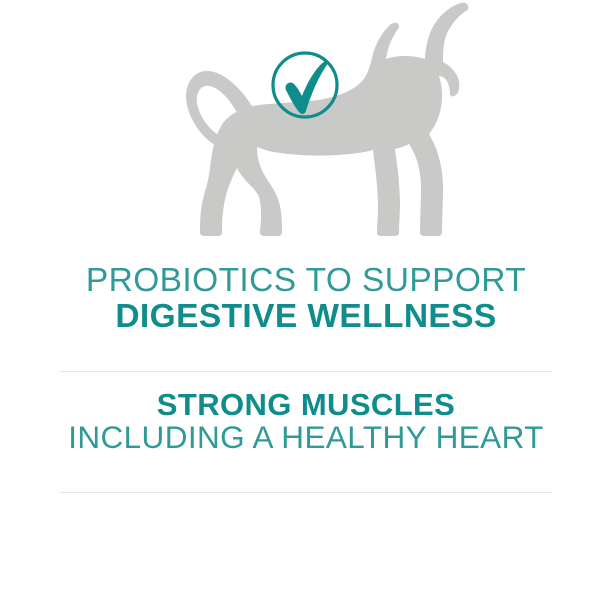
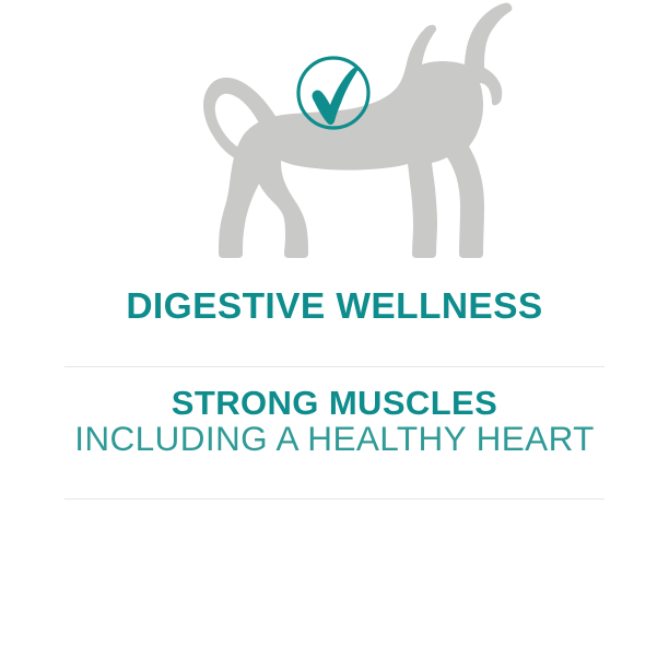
- PROBIOTICS TO SUPPORT
  DIGESTIVE WELLNESS
  STRONG MUSCLES
  INCLUDING A HEALTHY HEART
